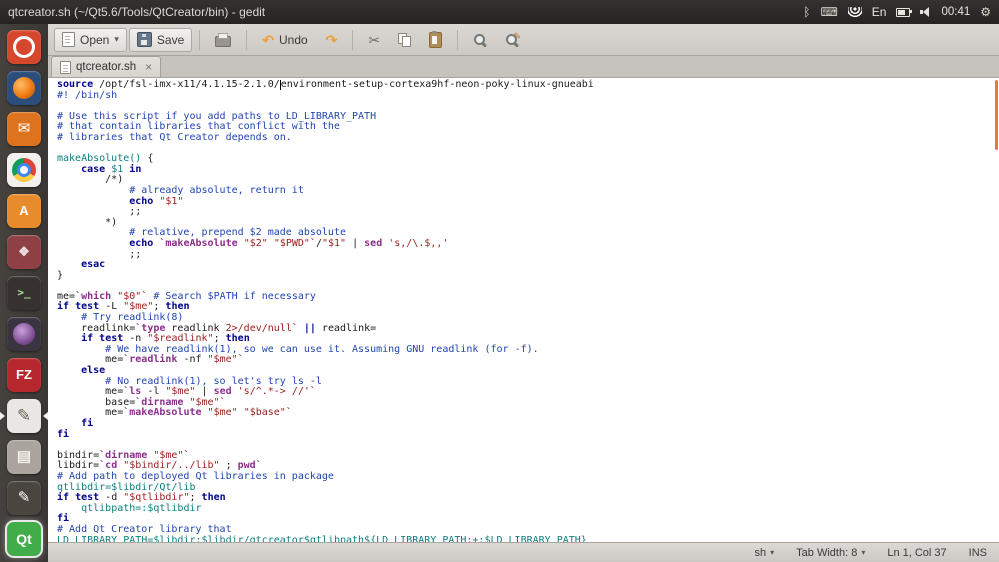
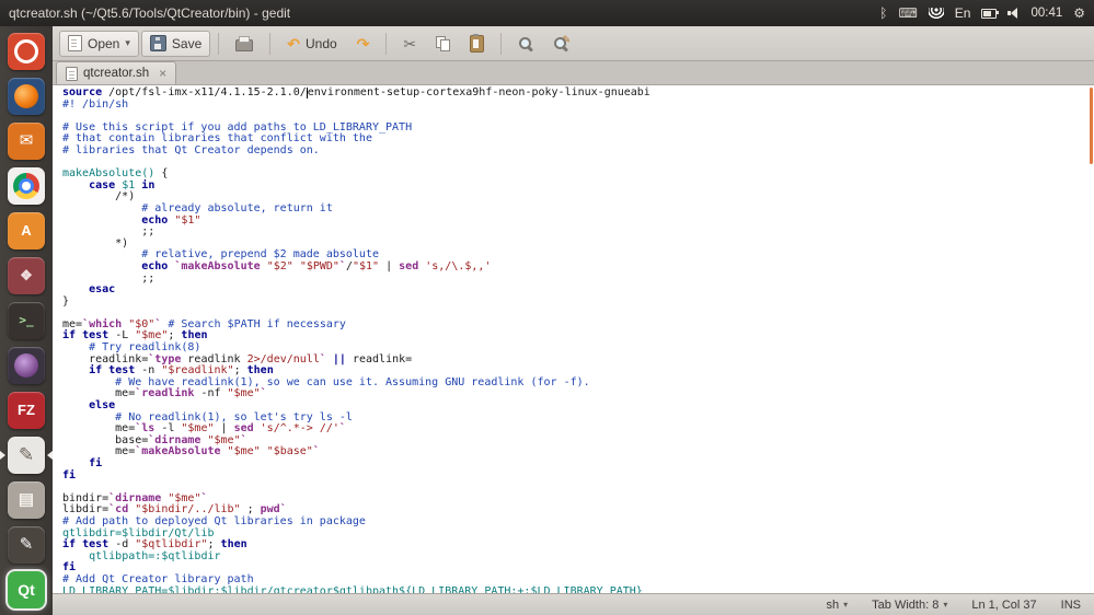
  qtcreator.sh (~/Qt5.6/Tools/QtCreator/bin) - gedit
  ᛒ
  ⌨
  En
  00:41
  ⚙
  ✉
  A
  ❖
  >_
  FZ
  ✎
  ▤
  ✎
  Qt
  Open
  ▾
  Save
  ↶
  Undo
  ↷
  ✂
  ✎
  qtcreator.sh
  ×
  source /opt/fsl-imx-x11/4.1.15-2.1.0/environment-setup-cortexa9hf-neon-poky-linux-gnueabi
  #! /bin/sh
  # Use this script if you add paths to LD_LIBRARY_PATH
  # that contain libraries that conflict with the
  # libraries that Qt Creator depends on.
  makeAbsolute() {
  case $1 in
  /*)
  # already absolute, return it
  echo "$1"
  ;;
  *)
  # relative, prepend $2 made absolute
  echo `makeAbsolute "$2" "$PWD"`/"$1" | sed 's,/\.$,,'
  ;;
  esac
  }
  me=`which "$0"` # Search $PATH if necessary
  if test -L "$me"; then
  # Try readlink(8)
  readlink=`type readlink 2>/dev/null` || readlink=
  if test -n "$readlink"; then
  # We have readlink(1), so we can use it. Assuming GNU readlink (for -f).
  me=`readlink -nf "$me"`
  else
  # No readlink(1), so let's try ls -l
  me=`ls -l "$me" | sed 's/^.*-> //'`
  base=`dirname "$me"`
  me=`makeAbsolute "$me" "$base"`
  fi
  fi
  bindir=`dirname "$me"`
  libdir=`cd "$bindir/../lib" ; pwd`
  # Add path to deployed Qt libraries in package
  qtlibdir=$libdir/Qt/lib
  if test -d "$qtlibdir"; then
  qtlibpath=:$qtlibdir
  fi
- # Add Qt Creator library that
+ # Add Qt Creator library path
  LD_LIBRARY_PATH=$libdir:$libdir/qtcreator$qtlibpath${LD_LIBRARY_PATH:+:$LD_LIBRARY_PATH}
  sh
  ▾
  Tab Width: 8
  ▾
  Ln 1, Col 37
  INS
